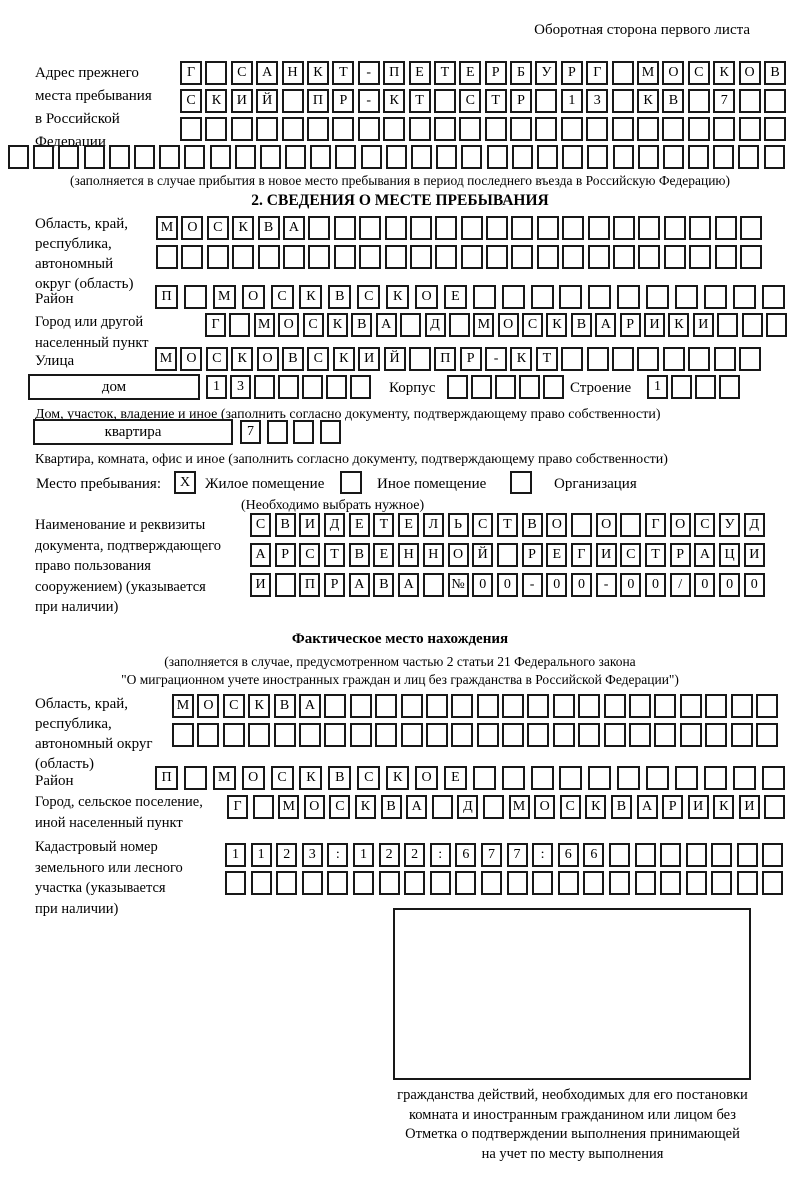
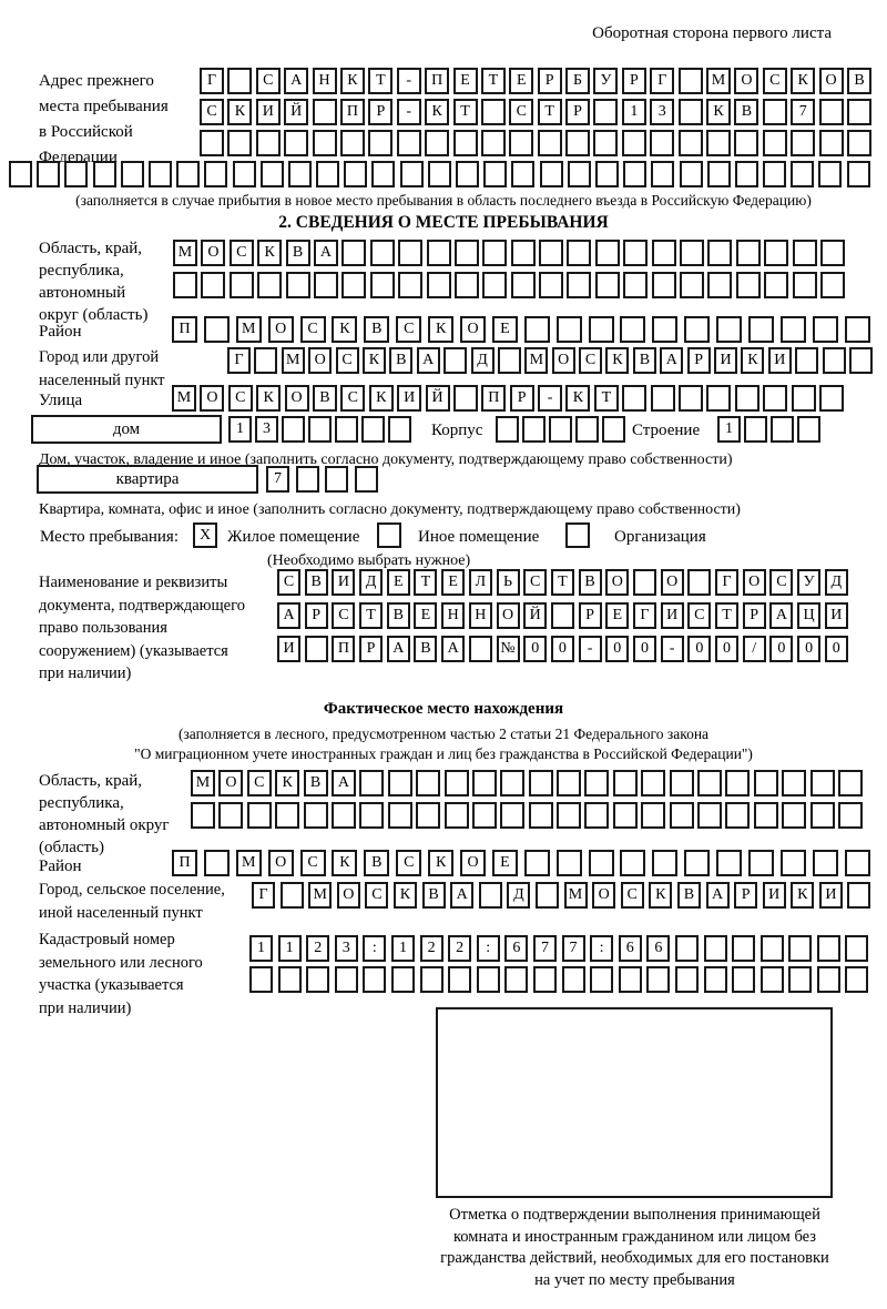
  Оборотная сторона первого листа
  Адрес прежнего
  места пребывания
  в Российской
  Федерации
  Г С А Н К Т - П Е Т Е Р Б У Р Г М О С К О В
  С К И Й П Р - К Т С Т Р 1 3 К В 7
- (заполняется в случае прибытия в новое место пребывания в период последнего въезда в Российскую Федерацию)
+ (заполняется в случае прибытия в новое место пребывания в область последнего въезда в Российскую Федерацию)
  2. СВЕДЕНИЯ О МЕСТЕ ПРЕБЫВАНИЯ
  Область, край,
  республика,
  автономный
  округ (область)
  М О С К В А
  Район
  П М О С К В С К О Е
  Город или другой
  населенный пункт
  Г М О С К В А Д М О С К В А Р И К И
  Улица
  М О С К О В С К И Й П Р - К Т
  дом
  1 3
  Корпус
  Строение
  1
  Дом, участок, владение и иное (заполнить согласно документу, подтверждающему право собственности)
  квартира
  7
  Квартира, комната, офис и иное (заполнить согласно документу, подтверждающему право собственности)
  Место пребывания:
  X
  Жилое помещение
  Иное помещение
  Организация
  (Необходимо выбрать нужное)
  Наименование и реквизиты
  документа, подтверждающего
  право пользования
  сооружением) (указывается
  при наличии)
  С В И Д Е Т Е Л Ь С Т В О О Г О С У Д
  А Р С Т В Е Н Н О Й Р Е Г И С Т Р А Ц И
  И П Р А В А № 0 0 - 0 0 - 0 0 / 0 0 0
  Фактическое место нахождения
- (заполняется в случае, предусмотренном частью 2 статьи 21 Федерального закона
+ (заполняется в лесного, предусмотренном частью 2 статьи 21 Федерального закона
  "О миграционном учете иностранных граждан и лиц без гражданства в Российской Федерации")
  Область, край,
  республика,
  автономный округ
  (область)
  М О С К В А
  Район
  П М О С К В С К О Е
  Город, сельское поселение,
  иной населенный пункт
  Г М О С К В А Д М О С К В А Р И К И
  Кадастровый номер
  земельного или лесного
  участка (указывается
  при наличии)
  1 1 2 3 : 1 2 2 : 6 7 7 : 6 6
- гражданства действий, необходимых для его постановки
+ Отметка о подтверждении выполнения принимающей
  комната и иностранным гражданином или лицом без
- Отметка о подтверждении выполнения принимающей
+ гражданства действий, необходимых для его постановки
- на учет по месту выполнения
+ на учет по месту пребывания
